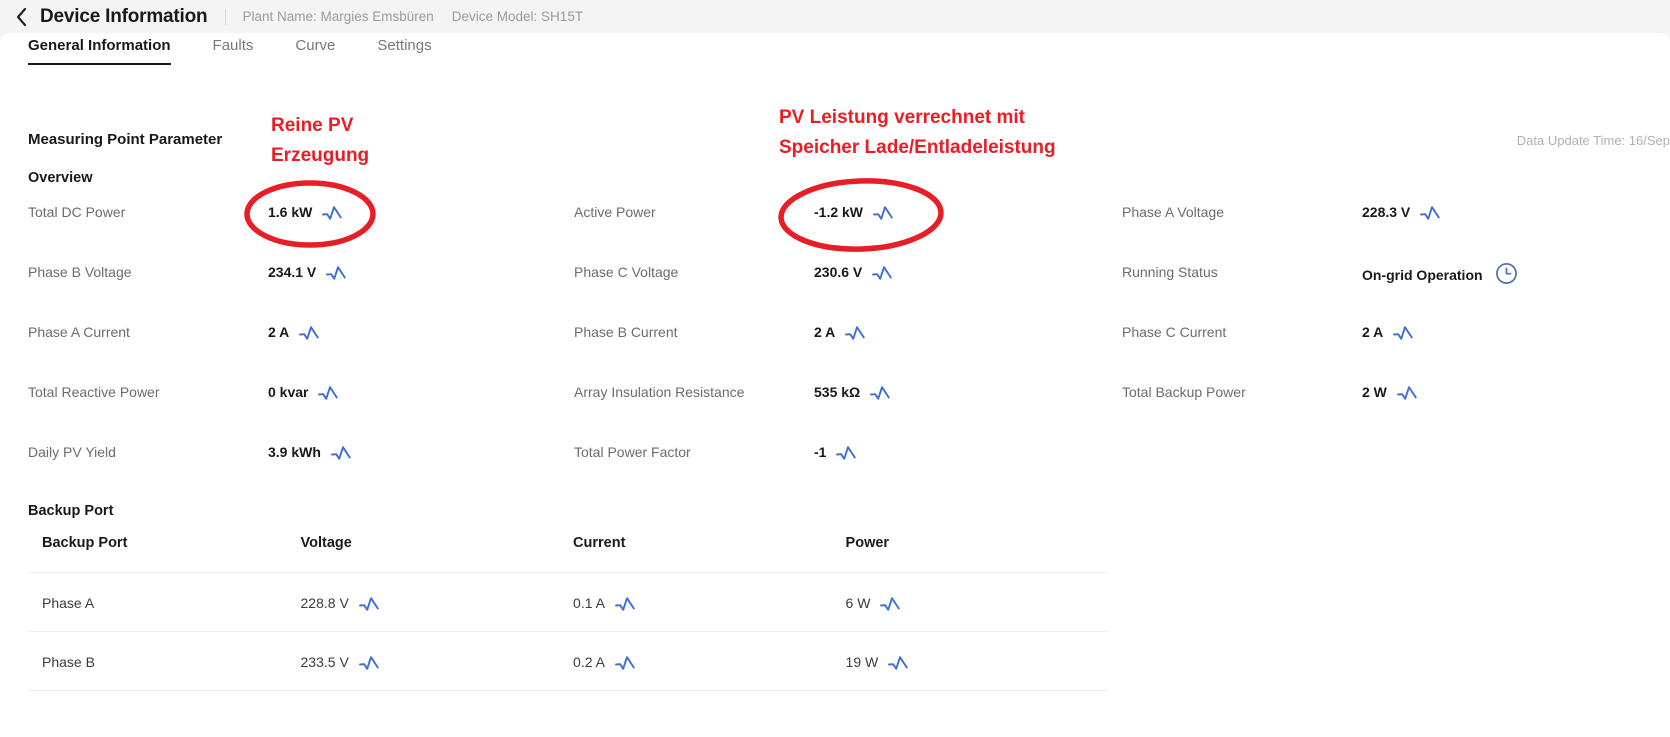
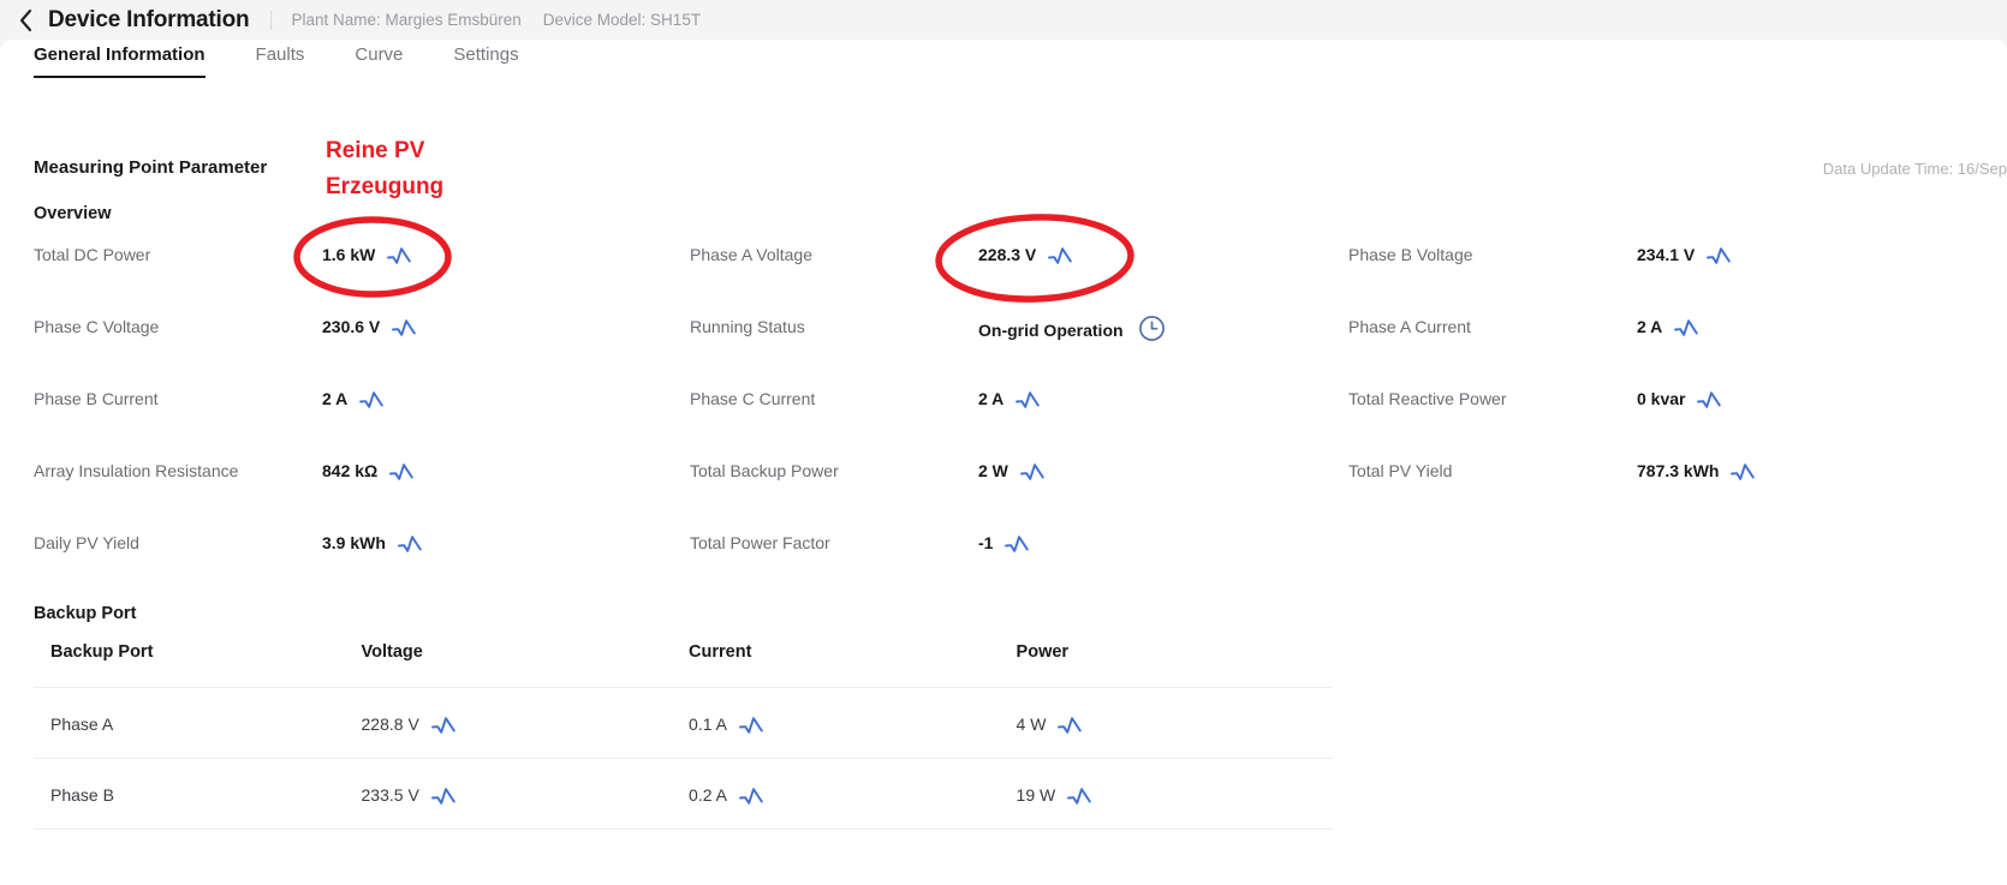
  Device Information
  Plant Name: Margies Emsbüren
  Device Model: SH15T
  General Information
  Faults
  Curve
  Settings
  Measuring Point Parameter
  Overview
  Data Update Time: 16/Sep
  Total DC Power
  1.6 kW
- Active Power
- -1.2 kW
  Phase A Voltage
  228.3 V
  Phase B Voltage
  234.1 V
  Phase C Voltage
  230.6 V
  Running Status
  On-grid Operation
  Phase A Current
  2 A
  Phase B Current
  2 A
  Phase C Current
  2 A
  Total Reactive Power
  0 kvar
  Array Insulation Resistance
- 535 kΩ
+ 842 kΩ
  Total Backup Power
  2 W
+ Total PV Yield
+ 787.3 kWh
  Daily PV Yield
  3.9 kWh
  Total Power Factor
  -1
  Backup Port
  Backup Port	Voltage	Current	Power
- Phase A	228.8 V	0.1 A	6 W
+ Phase A	228.8 V	0.1 A	4 W
  Phase B	233.5 V	0.2 A	19 W
  Reine PV
  Erzeugung
- PV Leistung verrechnet mit
- Speicher Lade/Entladeleistung
